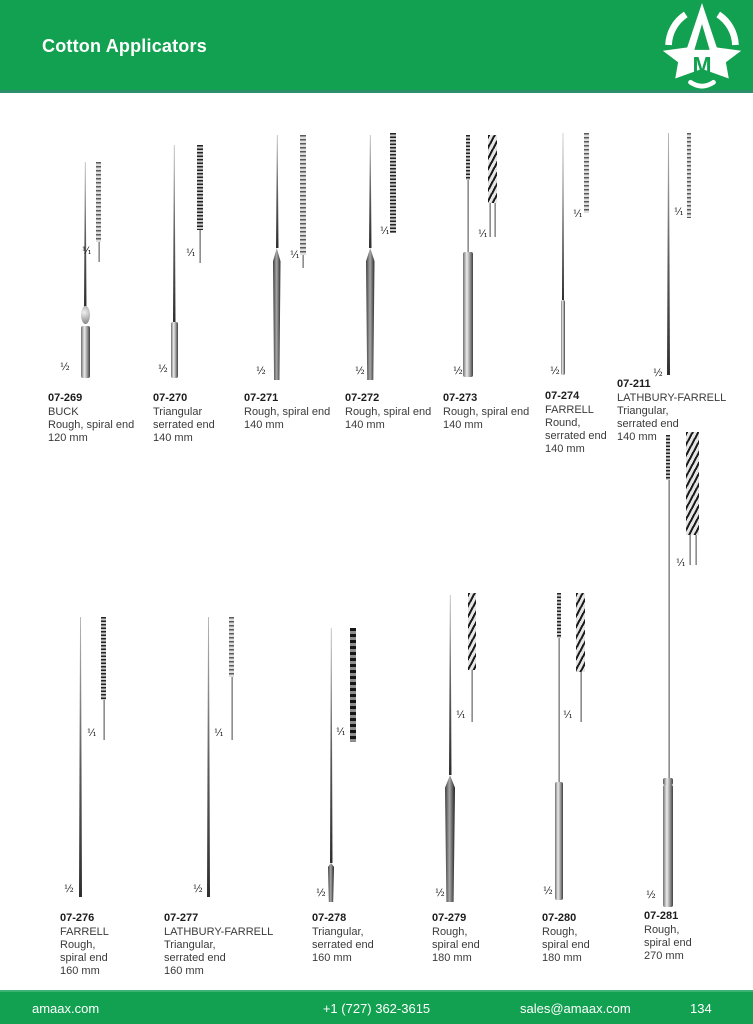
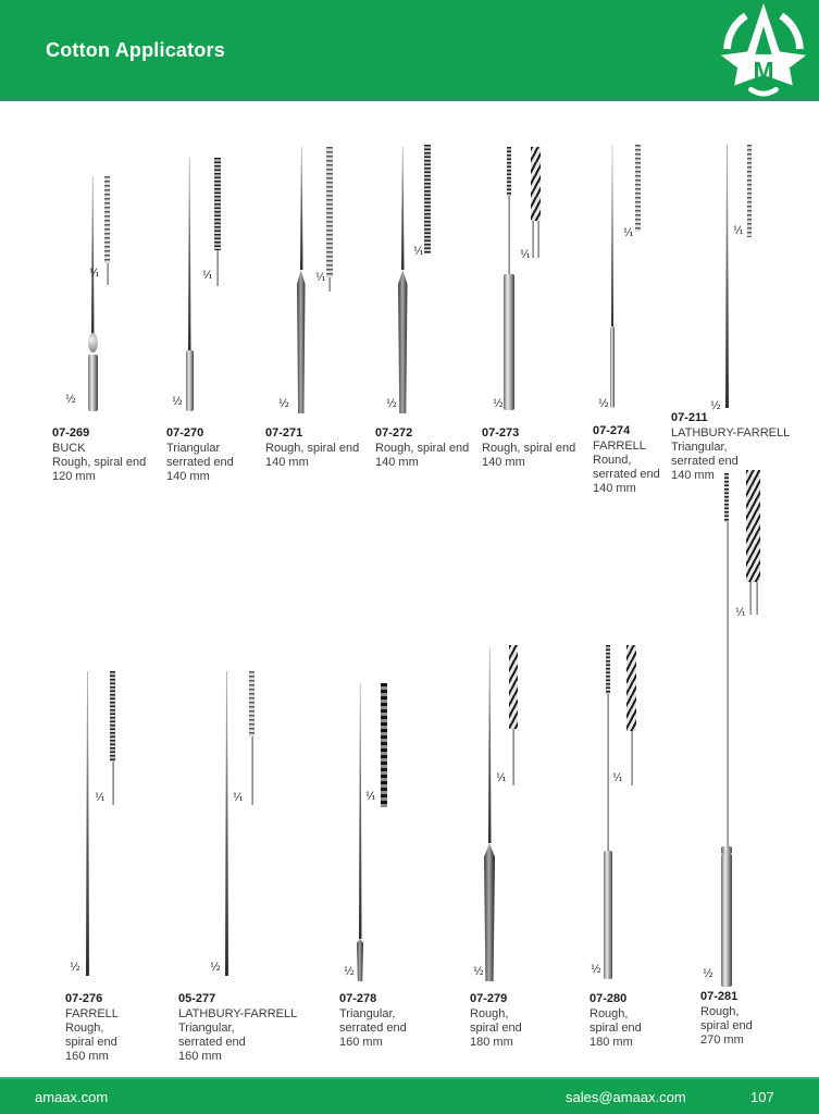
  Cotton Applicators
  M
  ¹⁄₁
  ½
  07-269
  BUCK
  Rough, spiral end
  120 mm
  ¹⁄₁
  ½
  07-270
  Triangular
  serrated end
  140 mm
  ¹⁄₁
  ½
  07-271
  Rough, spiral end
  140 mm
  ¹⁄₁
  ½
  07-272
  Rough, spiral end
  140 mm
  ¹⁄₁
  ½
  07-273
  Rough, spiral end
  140 mm
  ¹⁄₁
  ½
  07-274
  FARRELL
  Round,
  serrated end
  140 mm
  ¹⁄₁
  ½
  07-211
  LATHBURY-FARRELL
  Triangular,
  serrated end
  140 mm
  ¹⁄₁
  ½
  07-281
  Rough,
  spiral end
  270 mm
  ¹⁄₁
  ½
  07-276
  FARRELL
  Rough,
  spiral end
  160 mm
  ¹⁄₁
  ½
- 07-277
+ 05-277
  LATHBURY-FARRELL
  Triangular,
  serrated end
  160 mm
  ¹⁄₁
  ½
  07-278
  Triangular,
  serrated end
  160 mm
  ¹⁄₁
  ½
  07-279
  Rough,
  spiral end
  180 mm
  ¹⁄₁
  ½
  07-280
  Rough,
  spiral end
  180 mm
  amaax.com
- +1 (727) 362-3615
  sales@amaax.com
- 134
+ 107
